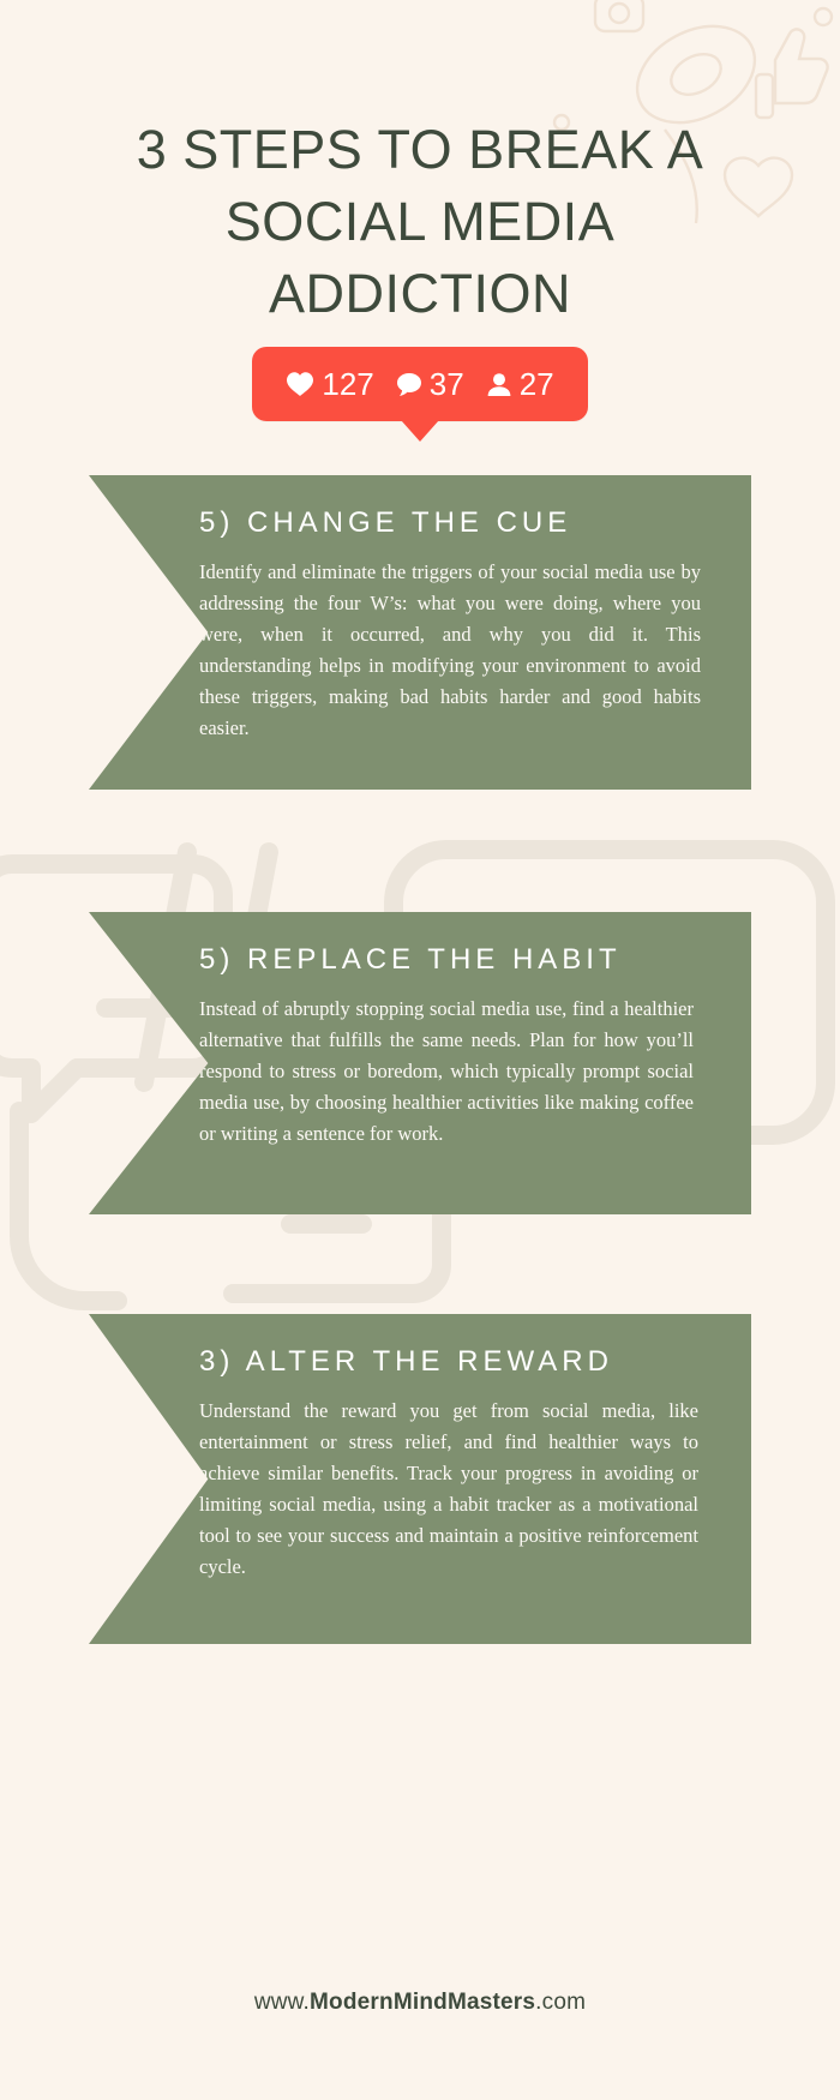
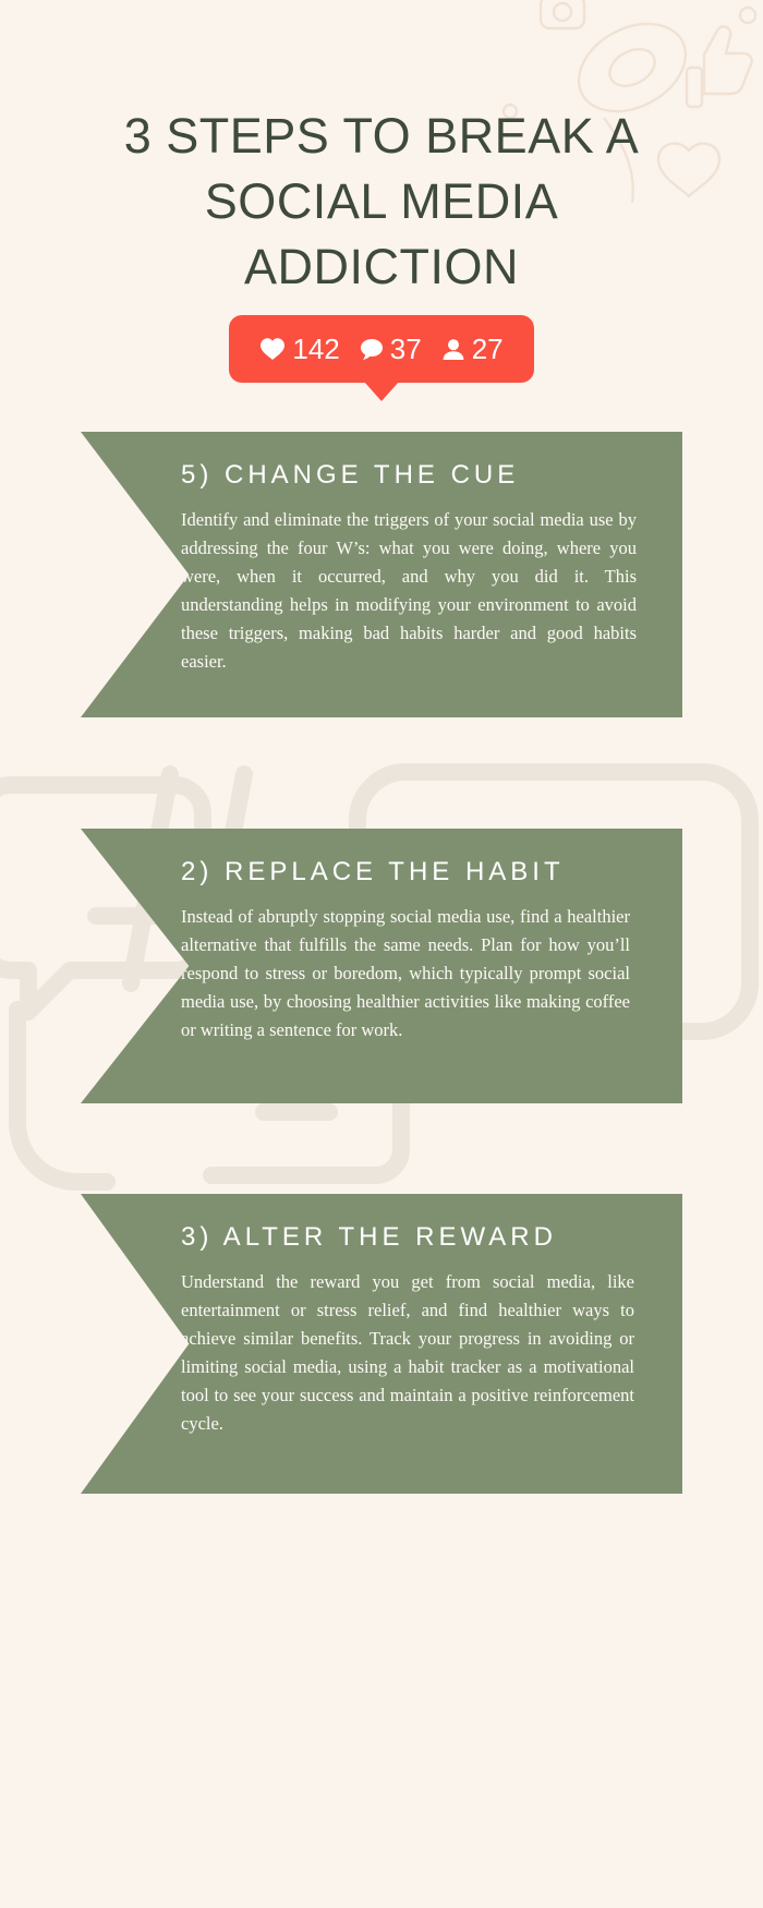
  3 STEPS TO BREAK A
  SOCIAL MEDIA
  ADDICTION
- 127
+ 142
  37
  27
  5) CHANGE THE CUE
  Identify and eliminate the triggers of your social media use by addressing the four W’s: what you were doing, where you ere, when it occurred, and why you did it. This understanding helps in modifying your environment to avoid these triggers, making bad habits harder and good habits easier.
- 5) REPLACE THE HABIT
+ 2) REPLACE THE HABIT
  Instead of abruptly stopping social media use, find a healthier alternative that fulfills the same needs. Plan for how you’ll respond to stress or boredom, which typically prompt social media use, by choosing healthier activities like making coffee or writing a sentence for work.
  3) ALTER THE REWARD
  Understand the reward you get from social media, like entertainment or stress relief, and find healthier ways to chieve similar benefits. Track your progress in avoiding or limiting social media, using a habit tracker as a motivational tool to see your success and maintain a positive reinforcement cycle.
- www.ModernMindMasters.com
